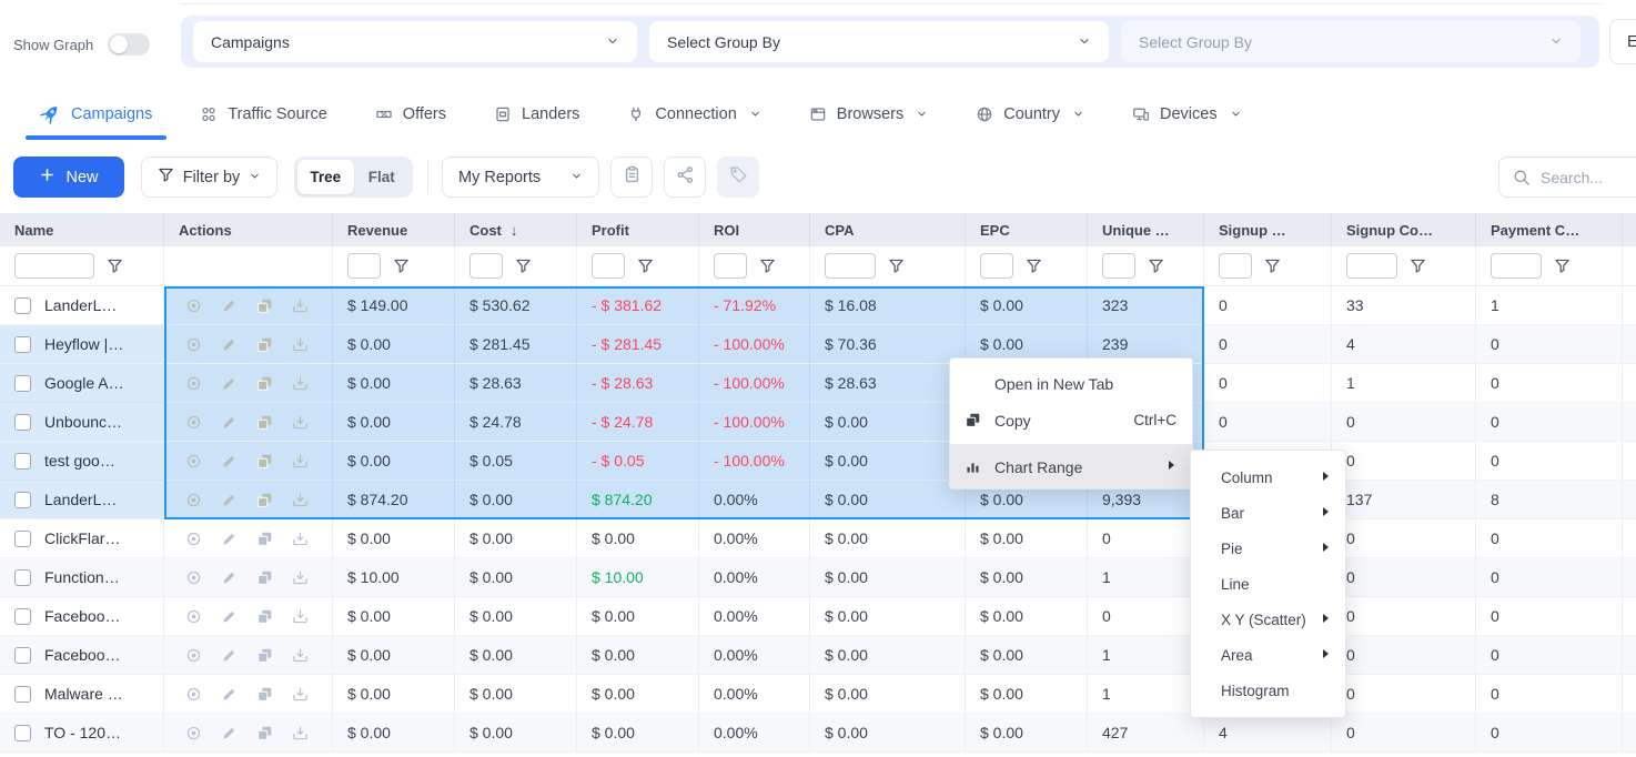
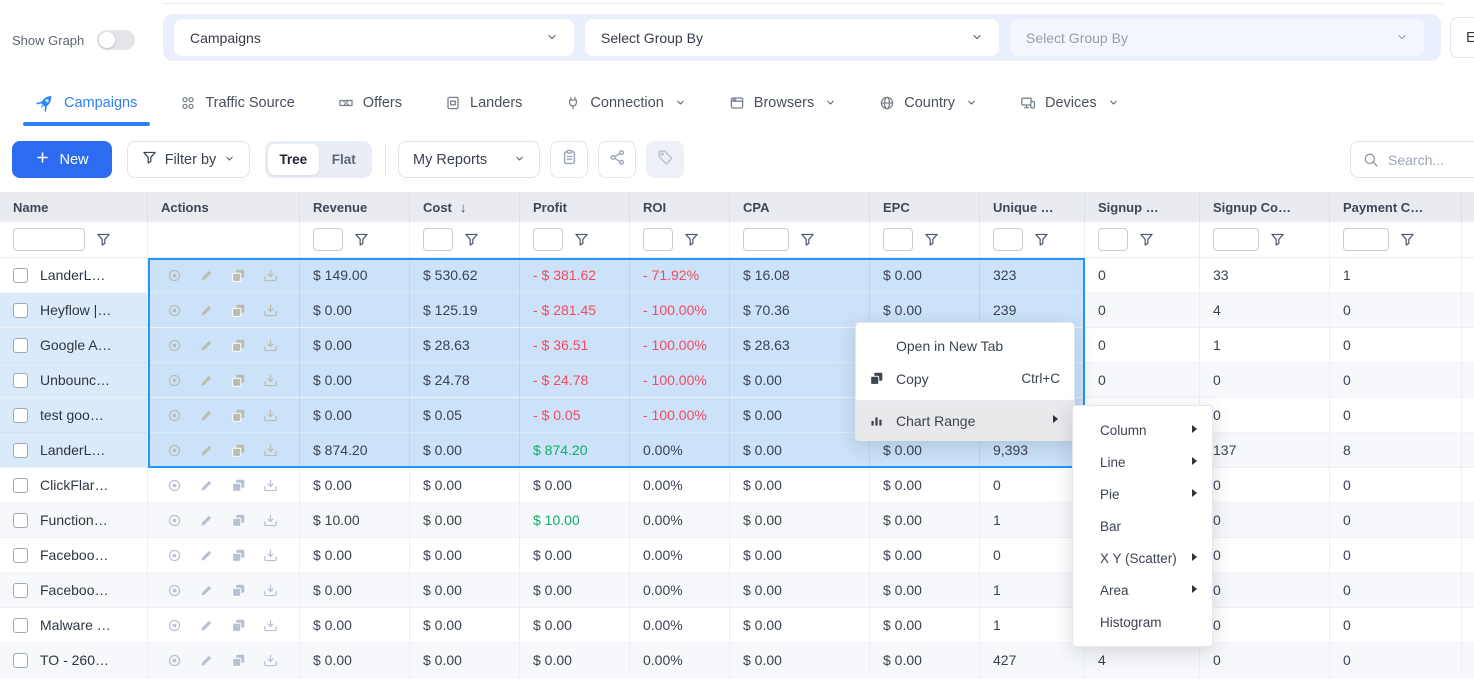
  Show Graph
  Campaigns
  Select Group By
  Select Group By
  Campaigns
  Traffic Source
  Offers
  Landers
  Connection
  Browsers
  Country
  Devices
  New
  Filter by
  Tree
  Flat
  My Reports
  Search...
  Name
  Actions
  Revenue
  Cost
  ↓
  Profit
  ROI
  CPA
  EPC
  Unique …
  Signup …
  Signup Co…
  Payment C…
  LanderL…
  $ 149.00
  $ 530.62
  - $ 381.62
  - 71.92%
  $ 16.08
  $ 0.00
  323
  0
  33
  1
  Heyflow |…
  $ 0.00
- $ 281.45
+ $ 125.19
  - $ 281.45
  - 100.00%
  $ 70.36
  $ 0.00
  239
  0
  4
  0
  Google A…
  $ 0.00
  $ 28.63
- - $ 28.63
+ - $ 36.51
  - 100.00%
  $ 28.63
  0
  1
  0
  Unbounc…
  $ 0.00
  $ 24.78
  - $ 24.78
  - 100.00%
  $ 0.00
  0
  0
  0
  test goo…
  $ 0.00
  $ 0.05
  - $ 0.05
  - 100.00%
  $ 0.00
  0
  0
  LanderL…
  $ 874.20
  $ 0.00
  $ 874.20
  0.00%
  $ 0.00
  $ 0.00
  9,393
  137
  8
  ClickFlar…
  $ 0.00
  $ 0.00
  $ 0.00
  0.00%
  $ 0.00
  $ 0.00
  0
  0
  0
  Function…
  $ 10.00
  $ 0.00
  $ 10.00
  0.00%
  $ 0.00
  $ 0.00
  1
  0
  0
  Faceboo…
  $ 0.00
  $ 0.00
  $ 0.00
  0.00%
  $ 0.00
  $ 0.00
  0
  0
  0
  Faceboo…
  $ 0.00
  $ 0.00
  $ 0.00
  0.00%
  $ 0.00
  $ 0.00
  1
  0
  0
  Malware …
  $ 0.00
  $ 0.00
  $ 0.00
  0.00%
  $ 0.00
  $ 0.00
  1
  0
  0
- TO - 120…
+ TO - 260…
  $ 0.00
  $ 0.00
  $ 0.00
  0.00%
  $ 0.00
  $ 0.00
  427
  4
  0
  0
  Open in New Tab
  Copy
  Ctrl+C
  Chart Range
  Column
- Bar
+ Line
  Pie
- Line
+ Bar
  X Y (Scatter)
  Area
  Histogram
